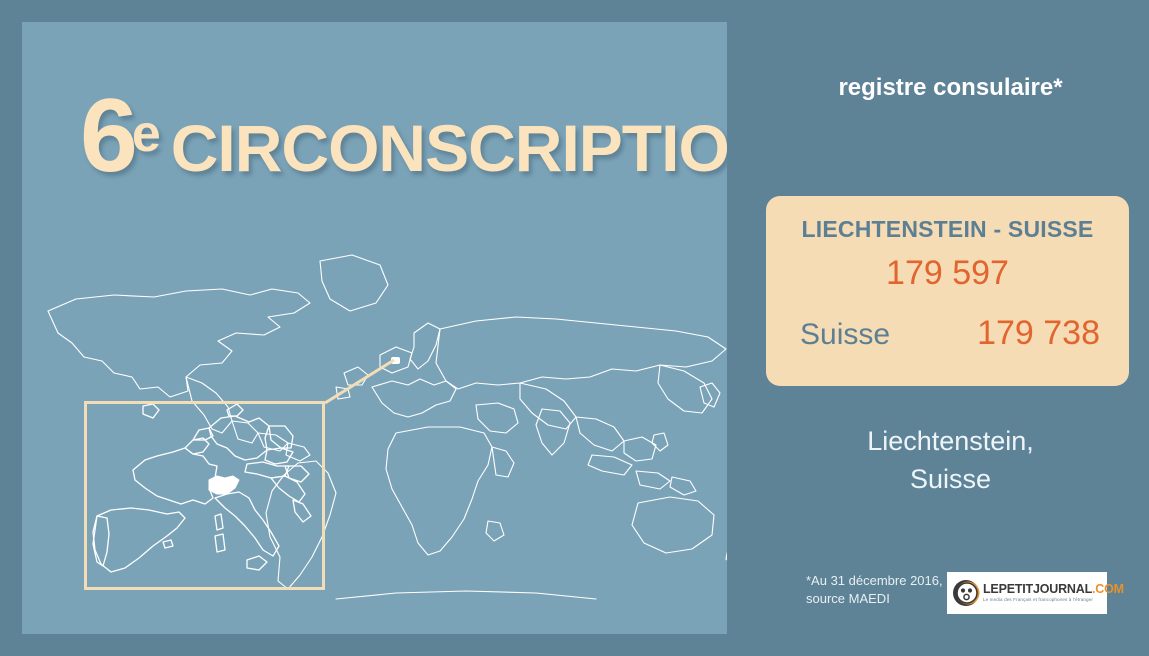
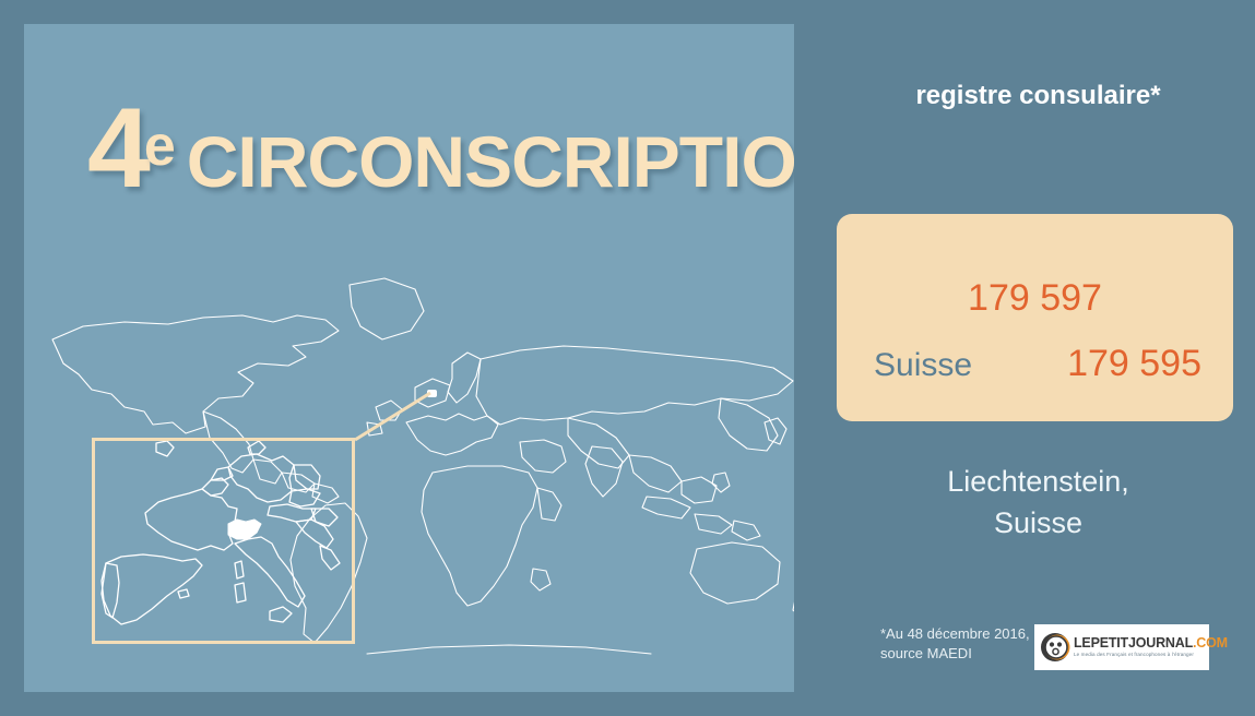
- 6e CIRCONSCRIPTIO
+ 4e CIRCONSCRIPTIO
  registre consulaire*
- LIECHTENSTEIN - SUISSE
  179 597
  Suisse
- 179 738
+ 179 595
  Liechtenstein,
  Suisse
- *Au 31 décembre 2016,
+ *Au 48 décembre 2016,
  source MAEDI
  LEPETITJOURNAL.COM
